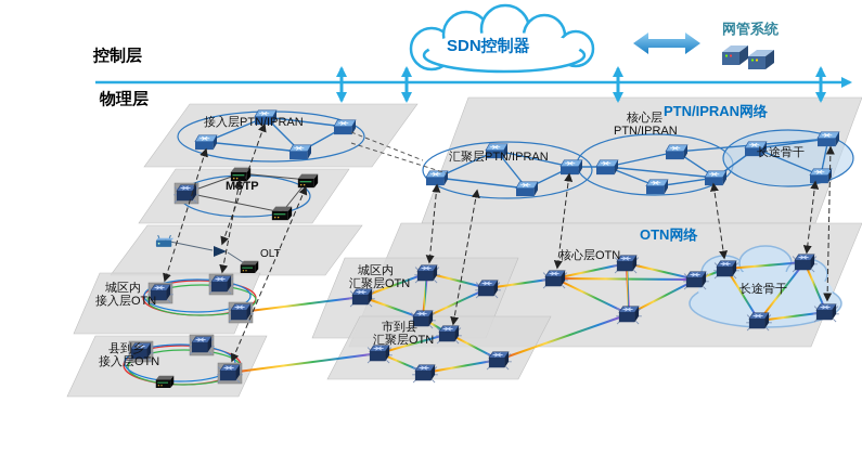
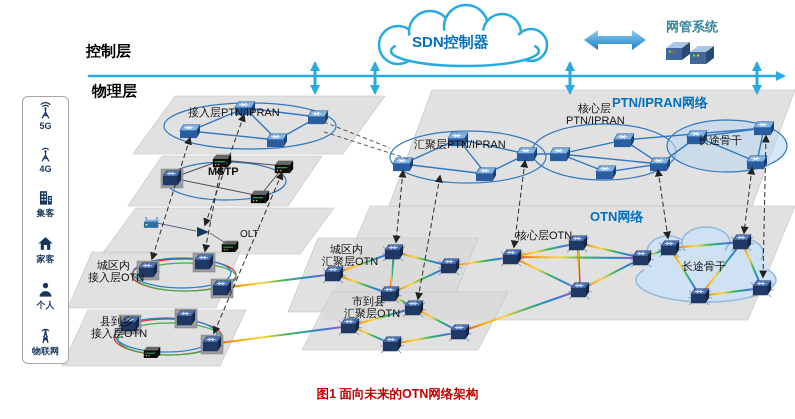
  控制层
  物理层
  SDN控制器
  网管系统
  PTN/IPRAN网络
  接入层PTN/IPRAN
  汇聚层PTN/IPRAN
  核心层
  PTN/IPRAN
  长途骨干
  MSTP
  OLT
  OTN网络
  核心层OTN
  长途骨干
  城区内
  汇聚层OTN
  市到县
  汇聚层OTN
  城区内
  接入层OTN
  县到乡
  接入层OTN
+ 5G
+ 4G
+ 集客
+ 家客
+ 个人
+ 物联网
+ 图1 面向未来的OTN网络架构
